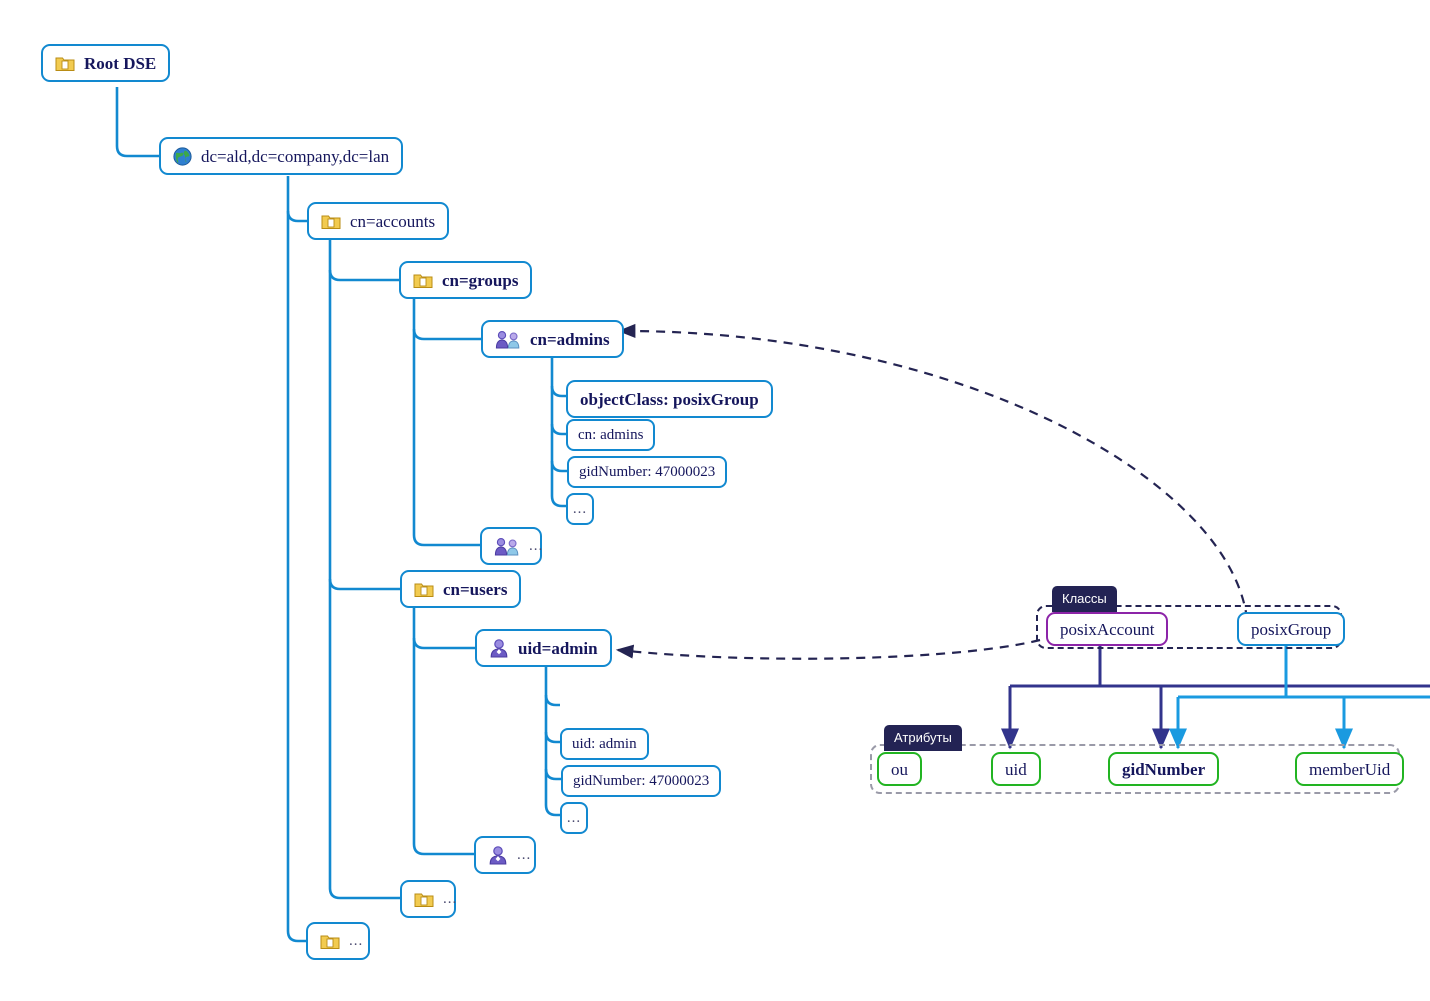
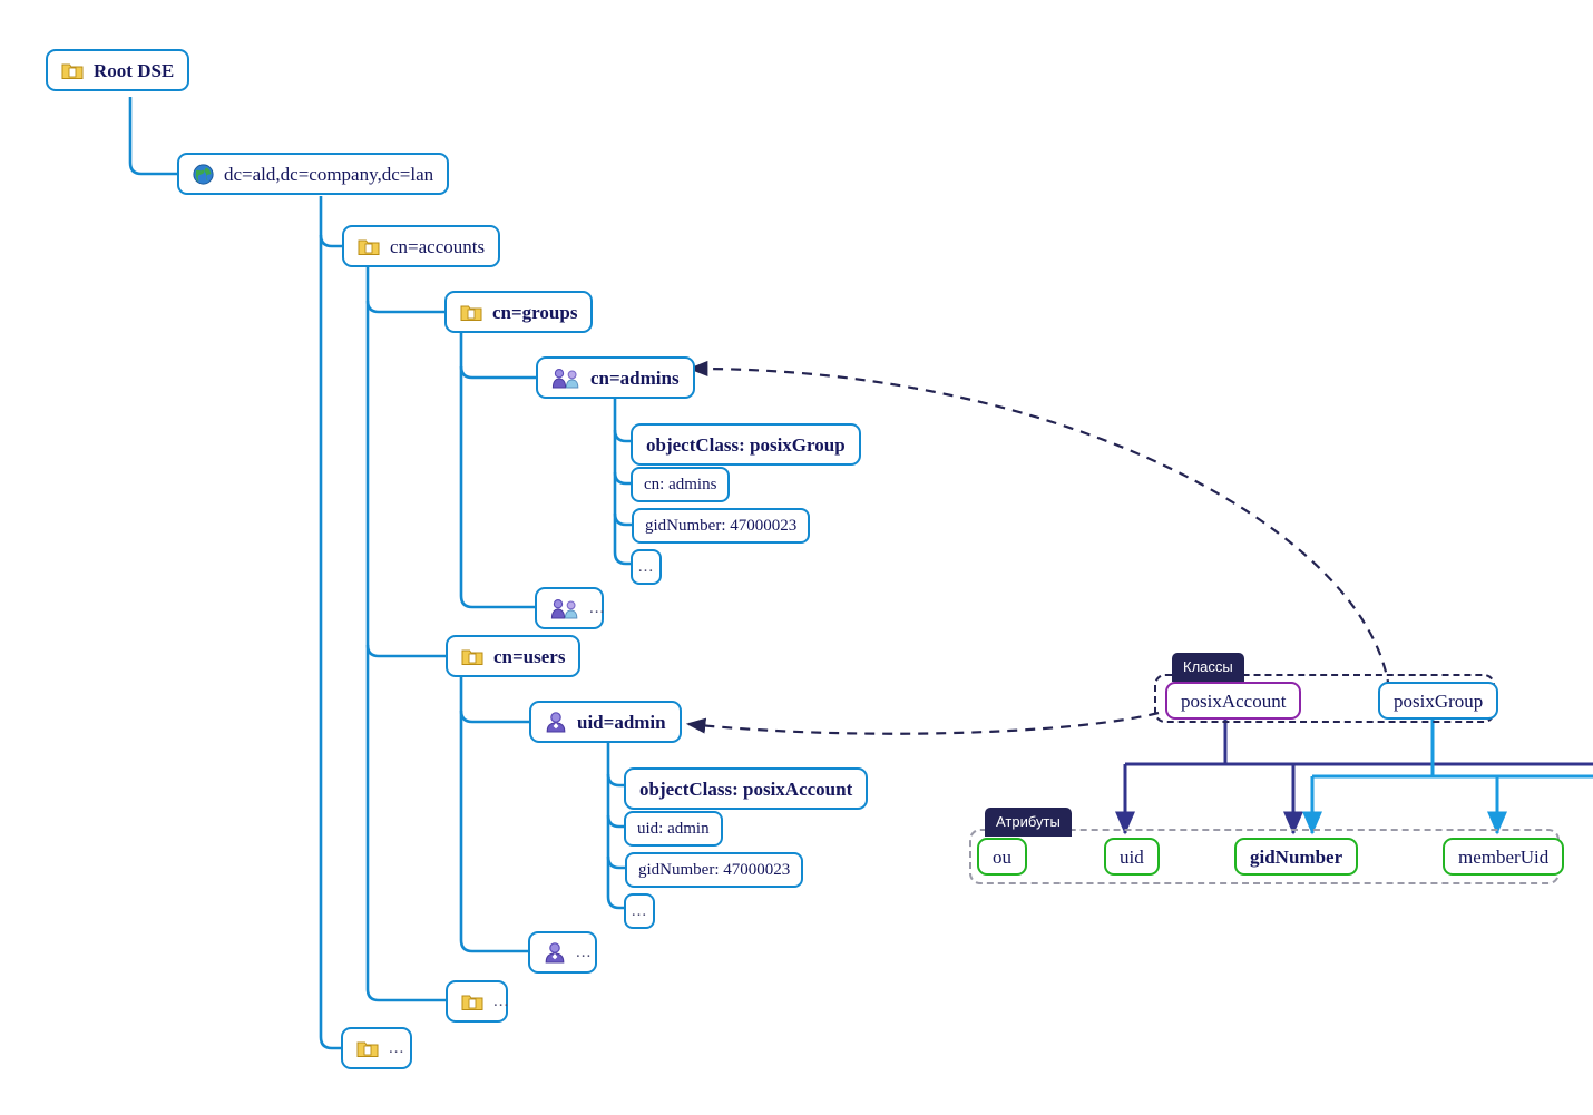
  Root DSE
  dc=ald,dc=company,dc=lan
  cn=accounts
  cn=groups
  cn=admins
  objectClass: posixGroup
  cn: admins
  gidNumber: 47000023
  ...
  ...
  cn=users
  uid=admin
+ objectClass: posixAccount
  uid: admin
  gidNumber: 47000023
  ...
  ...
  ...
  ...
  Классы
  posixAccount
  posixGroup
  Атрибуты
  ou
  uid
  gidNumber
  memberUid
